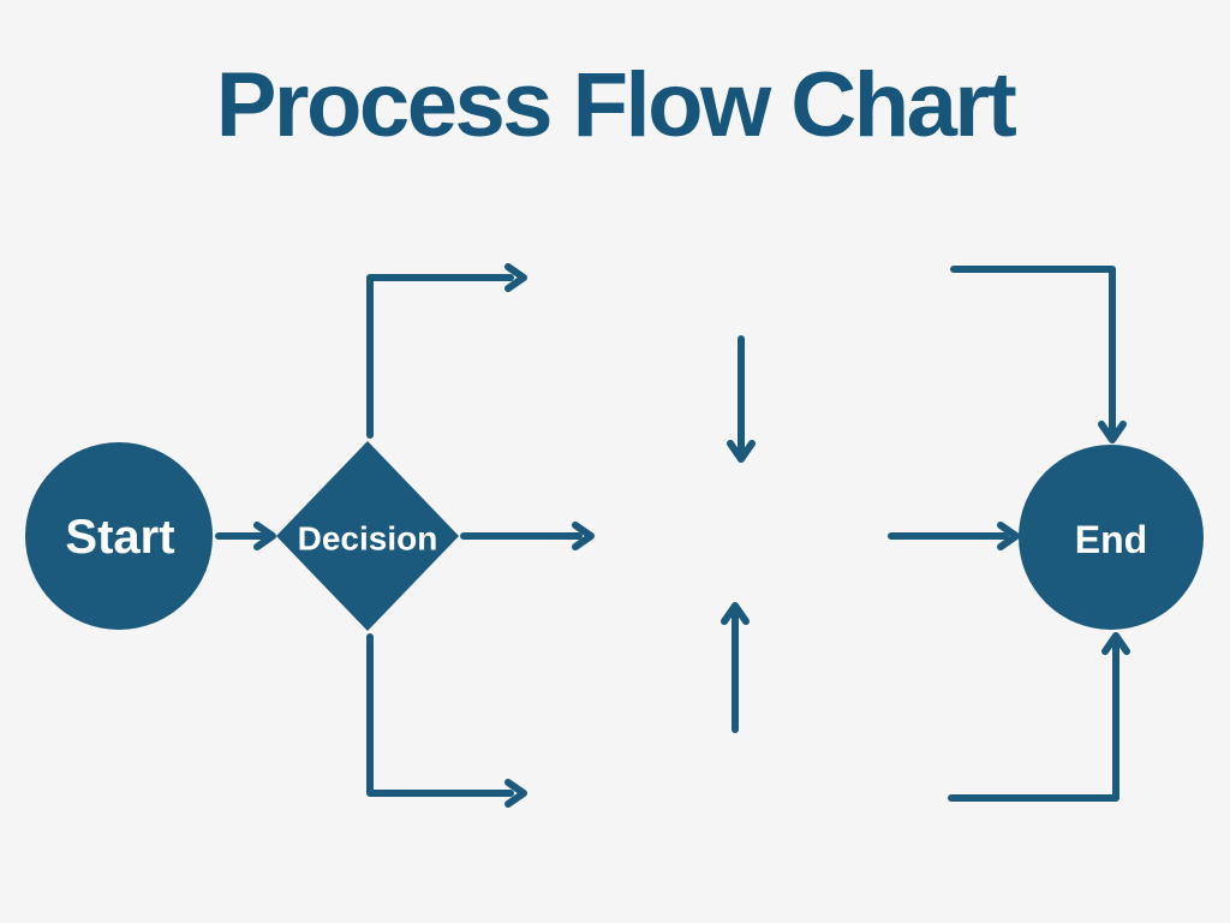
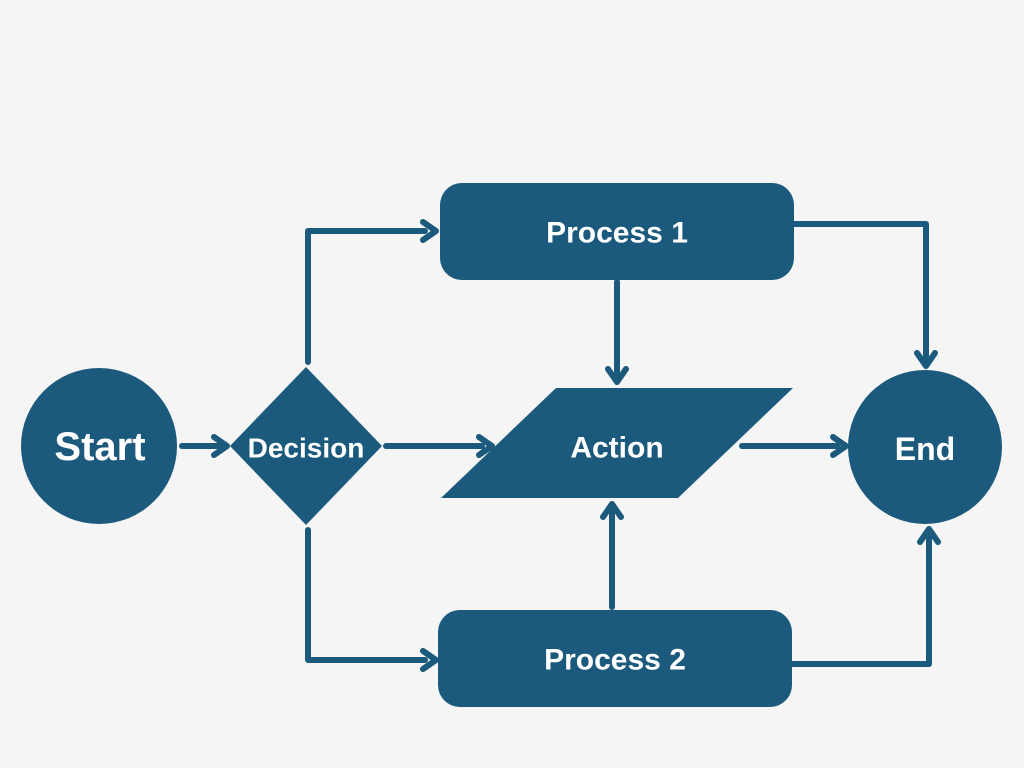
- Process Flow Chart
  Start
  Decision
+ Process 1
+ Action
+ Process 2
  End
